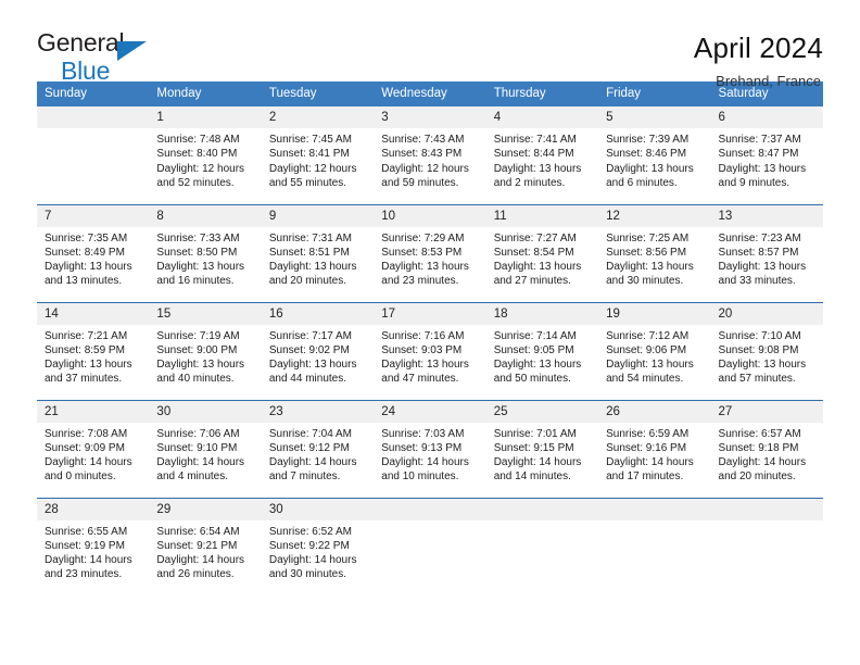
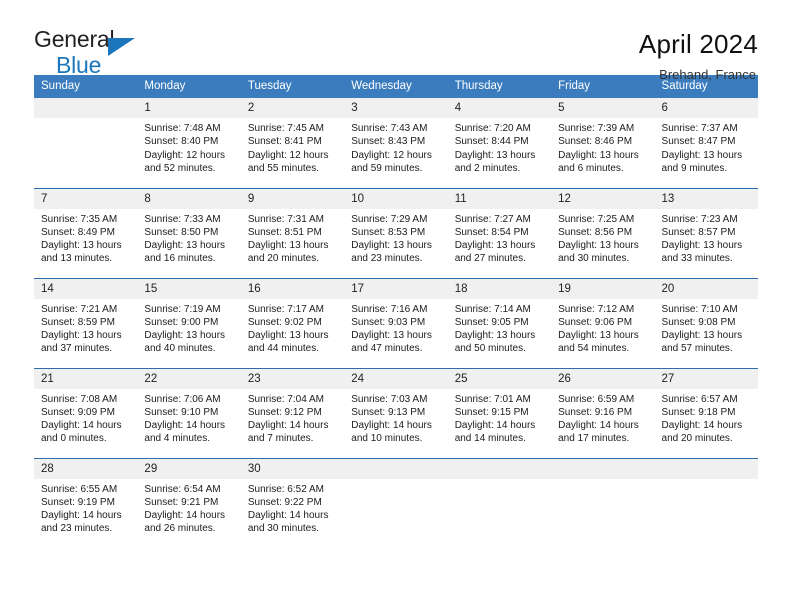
  General
  Blue
  April 2024
  Brehand, France
  Sunday	Monday	Tuesday	Wednesday	Thursday	Friday	Saturday
- 	1 Sunrise: 7:48 AM Sunset: 8:40 PM Daylight: 12 hours and 52 minutes.	2 Sunrise: 7:45 AM Sunset: 8:41 PM Daylight: 12 hours and 55 minutes.	3 Sunrise: 7:43 AM Sunset: 8:43 PM Daylight: 12 hours and 59 minutes.	4 Sunrise: 7:41 AM Sunset: 8:44 PM Daylight: 13 hours and 2 minutes.	5 Sunrise: 7:39 AM Sunset: 8:46 PM Daylight: 13 hours and 6 minutes.	6 Sunrise: 7:37 AM Sunset: 8:47 PM Daylight: 13 hours and 9 minutes.
+ 	1 Sunrise: 7:48 AM Sunset: 8:40 PM Daylight: 12 hours and 52 minutes.	2 Sunrise: 7:45 AM Sunset: 8:41 PM Daylight: 12 hours and 55 minutes.	3 Sunrise: 7:43 AM Sunset: 8:43 PM Daylight: 12 hours and 59 minutes.	4 Sunrise: 7:20 AM Sunset: 8:44 PM Daylight: 13 hours and 2 minutes.	5 Sunrise: 7:39 AM Sunset: 8:46 PM Daylight: 13 hours and 6 minutes.	6 Sunrise: 7:37 AM Sunset: 8:47 PM Daylight: 13 hours and 9 minutes.
  7 Sunrise: 7:35 AM Sunset: 8:49 PM Daylight: 13 hours and 13 minutes.	8 Sunrise: 7:33 AM Sunset: 8:50 PM Daylight: 13 hours and 16 minutes.	9 Sunrise: 7:31 AM Sunset: 8:51 PM Daylight: 13 hours and 20 minutes.	10 Sunrise: 7:29 AM Sunset: 8:53 PM Daylight: 13 hours and 23 minutes.	11 Sunrise: 7:27 AM Sunset: 8:54 PM Daylight: 13 hours and 27 minutes.	12 Sunrise: 7:25 AM Sunset: 8:56 PM Daylight: 13 hours and 30 minutes.	13 Sunrise: 7:23 AM Sunset: 8:57 PM Daylight: 13 hours and 33 minutes.
  14 Sunrise: 7:21 AM Sunset: 8:59 PM Daylight: 13 hours and 37 minutes.	15 Sunrise: 7:19 AM Sunset: 9:00 PM Daylight: 13 hours and 40 minutes.	16 Sunrise: 7:17 AM Sunset: 9:02 PM Daylight: 13 hours and 44 minutes.	17 Sunrise: 7:16 AM Sunset: 9:03 PM Daylight: 13 hours and 47 minutes.	18 Sunrise: 7:14 AM Sunset: 9:05 PM Daylight: 13 hours and 50 minutes.	19 Sunrise: 7:12 AM Sunset: 9:06 PM Daylight: 13 hours and 54 minutes.	20 Sunrise: 7:10 AM Sunset: 9:08 PM Daylight: 13 hours and 57 minutes.
- 21 Sunrise: 7:08 AM Sunset: 9:09 PM Daylight: 14 hours and 0 minutes.	30 Sunrise: 7:06 AM Sunset: 9:10 PM Daylight: 14 hours and 4 minutes.	23 Sunrise: 7:04 AM Sunset: 9:12 PM Daylight: 14 hours and 7 minutes.	24 Sunrise: 7:03 AM Sunset: 9:13 PM Daylight: 14 hours and 10 minutes.	25 Sunrise: 7:01 AM Sunset: 9:15 PM Daylight: 14 hours and 14 minutes.	26 Sunrise: 6:59 AM Sunset: 9:16 PM Daylight: 14 hours and 17 minutes.	27 Sunrise: 6:57 AM Sunset: 9:18 PM Daylight: 14 hours and 20 minutes.
+ 21 Sunrise: 7:08 AM Sunset: 9:09 PM Daylight: 14 hours and 0 minutes.	22 Sunrise: 7:06 AM Sunset: 9:10 PM Daylight: 14 hours and 4 minutes.	23 Sunrise: 7:04 AM Sunset: 9:12 PM Daylight: 14 hours and 7 minutes.	24 Sunrise: 7:03 AM Sunset: 9:13 PM Daylight: 14 hours and 10 minutes.	25 Sunrise: 7:01 AM Sunset: 9:15 PM Daylight: 14 hours and 14 minutes.	26 Sunrise: 6:59 AM Sunset: 9:16 PM Daylight: 14 hours and 17 minutes.	27 Sunrise: 6:57 AM Sunset: 9:18 PM Daylight: 14 hours and 20 minutes.
  28 Sunrise: 6:55 AM Sunset: 9:19 PM Daylight: 14 hours and 23 minutes.	29 Sunrise: 6:54 AM Sunset: 9:21 PM Daylight: 14 hours and 26 minutes.	30 Sunrise: 6:52 AM Sunset: 9:22 PM Daylight: 14 hours and 30 minutes.
